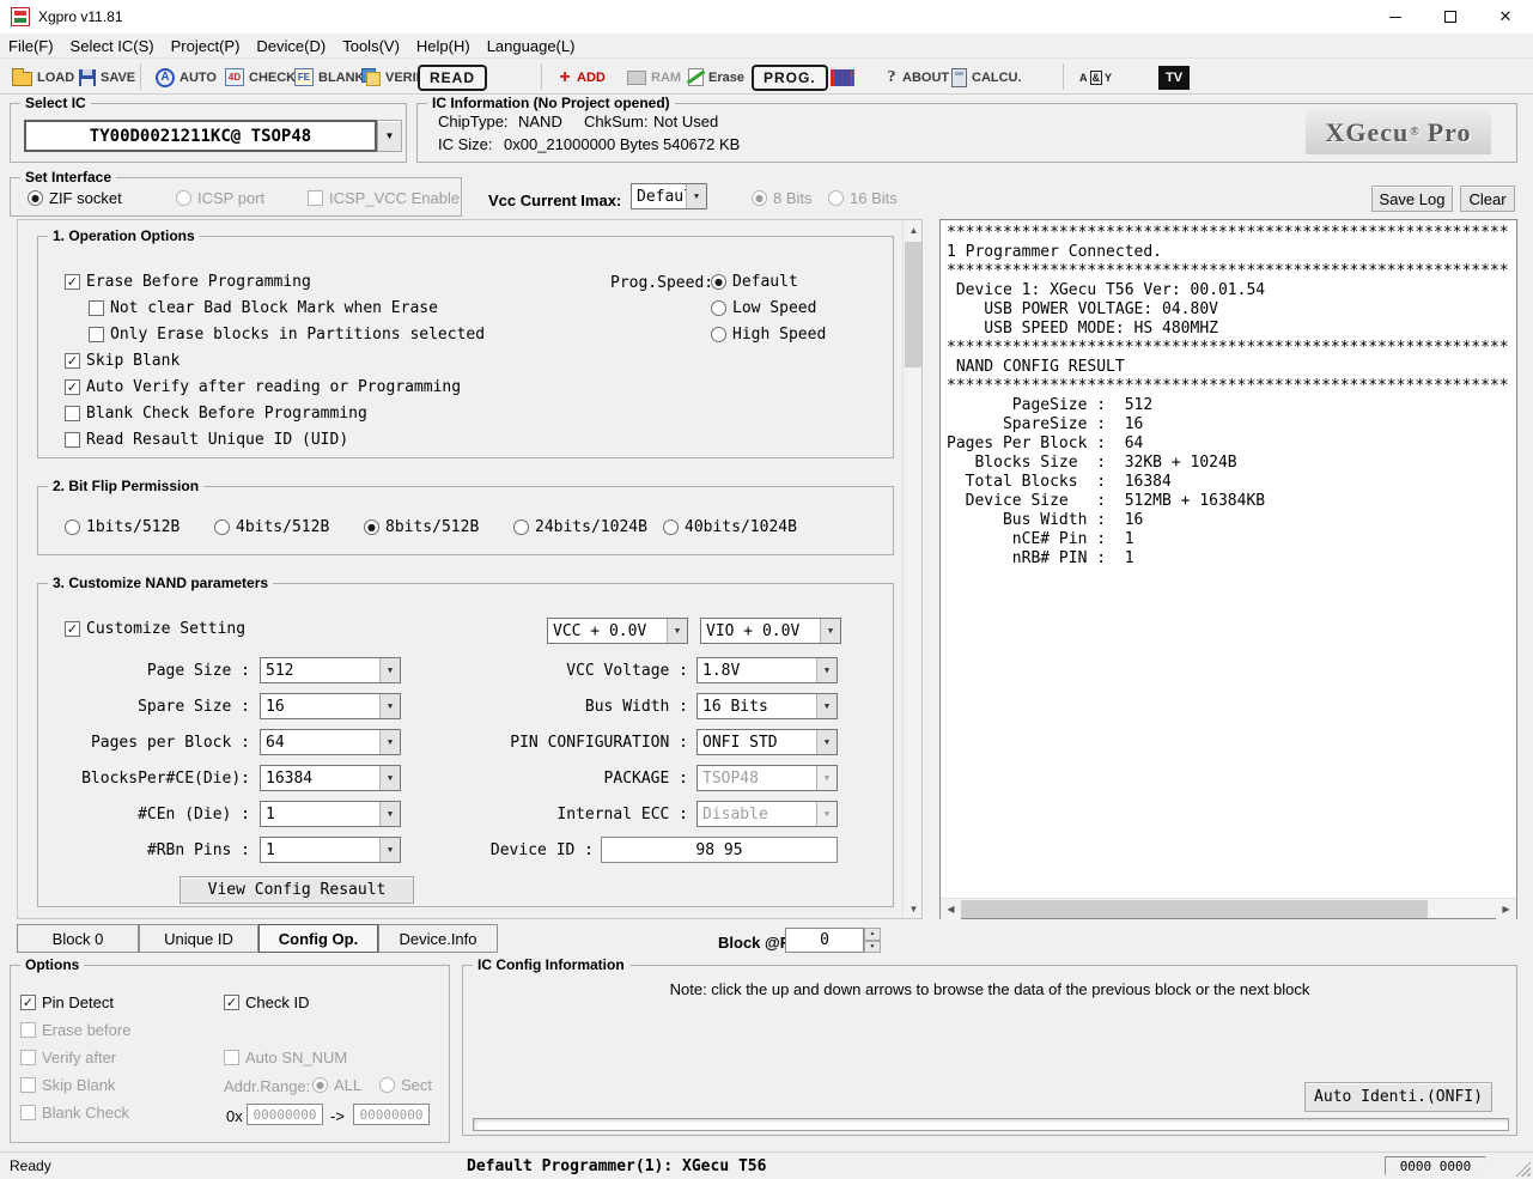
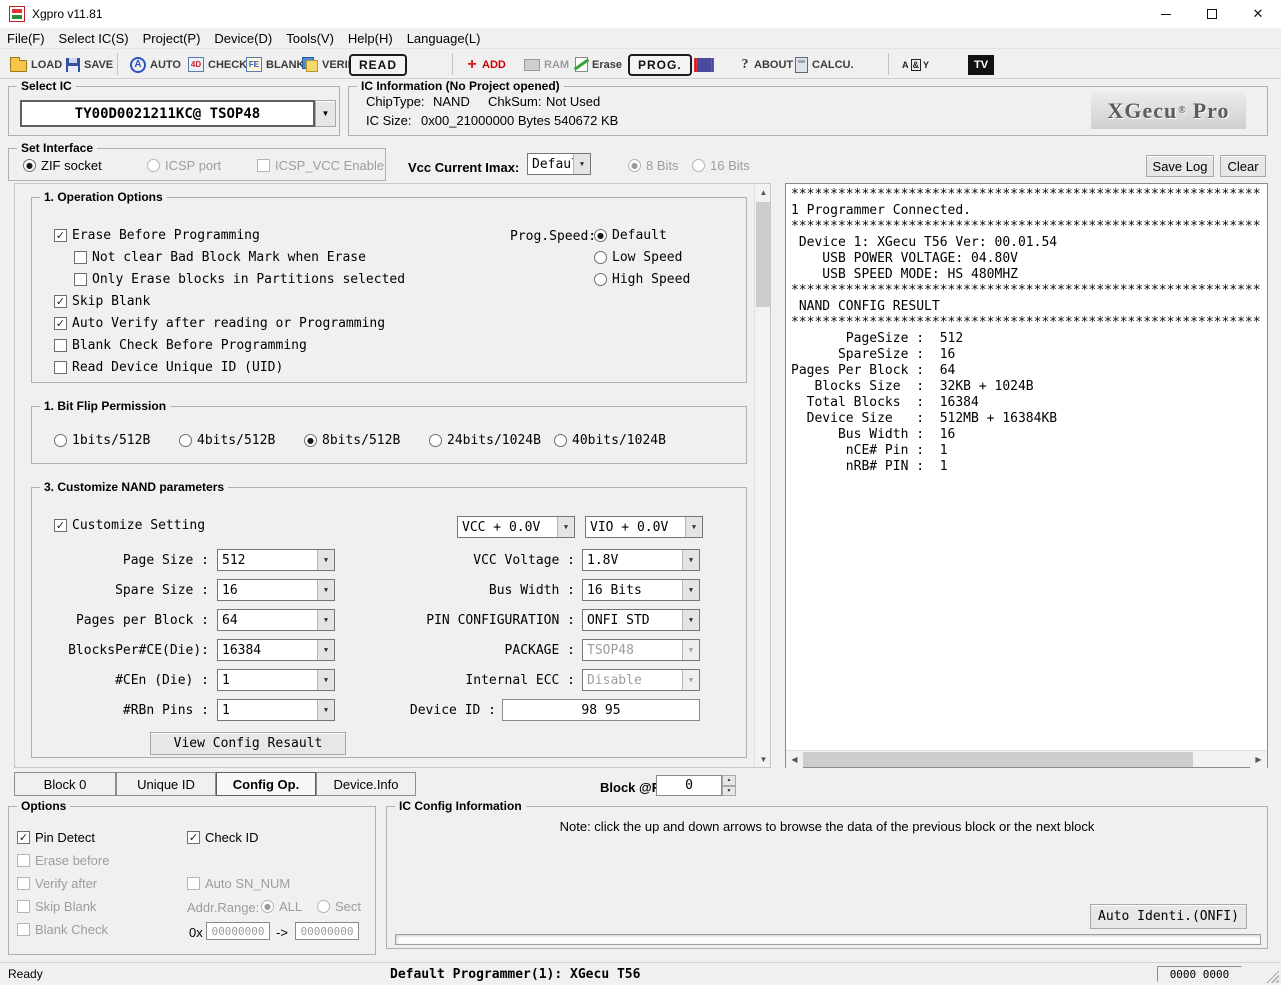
  Xgpro v11.81
  ✕
  File(F)
  Select IC(S)
  Project(P)
  Device(D)
  Tools(V)
  Help(H)
  Language(L)
  LOAD
  SAVE
  A
  AUTO
  4D
  CHECK
  FE
  BLANK
  READ
  +
  ADD
  RAM
  Erase
  PROG.
  ?
  ABOUT
  CALCU.
  A
  &
  Y
  TV
  Select IC
  TY00D0021211KC@ TSOP48
  ▼
  IC Information (No Project opened)
  ChipType:
  NAND
  ChkSum:
  Not Used
  IC Size:
  0x00_21000000 Bytes 540672 KB
  XGecu
  ®
  Pro
  Set Interface
  ●
  ZIF socket
  ICSP port
  ICSP_VCC Enable
  Vcc Current Imax:
  Defau
  ▼
  ●
  8 Bits
  16 Bits
  Save Log
  Clear
  1. Operation Options
  ✓
  Erase Before Programming
  Not clear Bad Block Mark when Erase
  Only Erase blocks in Partitions selected
  ✓
  Skip Blank
  ✓
  Auto Verify after reading or Programming
  Blank Check Before Programming
- Read Resault Unique ID (UID)
+ Read Device Unique ID (UID)
  Prog.Speed:
  ●
  Default
  Low Speed
  High Speed
- 2. Bit Flip Permission
+ 1. Bit Flip Permission
  1bits/512B
  4bits/512B
  ●
  8bits/512B
  24bits/1024B
  40bits/1024B
  3. Customize NAND parameters
  ✓
  Customize Setting
  VCC + 0.0V
  ▼
  VIO + 0.0V
  ▼
  Page Size :
  512
  ▼
  Spare Size :
  16
  ▼
  Pages per Block :
  64
  ▼
  BlocksPer#CE(Die):
  16384
  ▼
  #CEn (Die) :
  1
  ▼
  #RBn Pins :
  1
  ▼
  VCC Voltage :
  1.8V
  ▼
  Bus Width :
  16 Bits
  ▼
  PIN CONFIGURATION :
  ONFI STD
  ▼
  PACKAGE :
  TSOP48
  ▼
  Internal ECC :
  Disable
  ▼
  Device ID :
  98 95
  View Config Resault
  ▲
  ▼
  ************************************************************
  1 Programmer Connected.
  ************************************************************
  Device 1: XGecu T56 Ver: 00.01.54
  USB POWER VOLTAGE: 04.80V
  USB SPEED MODE: HS 480MHZ
  ************************************************************
  NAND CONFIG RESULT
  ************************************************************
  PageSize : 512
  SpareSize : 16
  Pages Per Block : 64
  Blocks Size : 32KB + 1024B
  Total Blocks : 16384
  Device Size : 512MB + 16384KB
  Bus Width : 16
  nCE# Pin : 1
  nRB# PIN : 1
  ◀
  ▶
  Block 0
  Unique ID
  Config Op.
  Device.Info
  0
  Options
  ✓
  Pin Detect
  ✓
  Check ID
  Erase before
  Verify after
  Auto SN_NUM
  Skip Blank
  Addr.Range:
  ●
  ALL
  Sect
  Blank Check
  0x
  00000000
  ->
  00000000
  IC Config Information
  Note: click the up and down arrows to browse the data of the previous block or the next block
  Auto Identi.(ONFI)
  Ready
  Default Programmer(1): XGecu T56
  0000 0000
